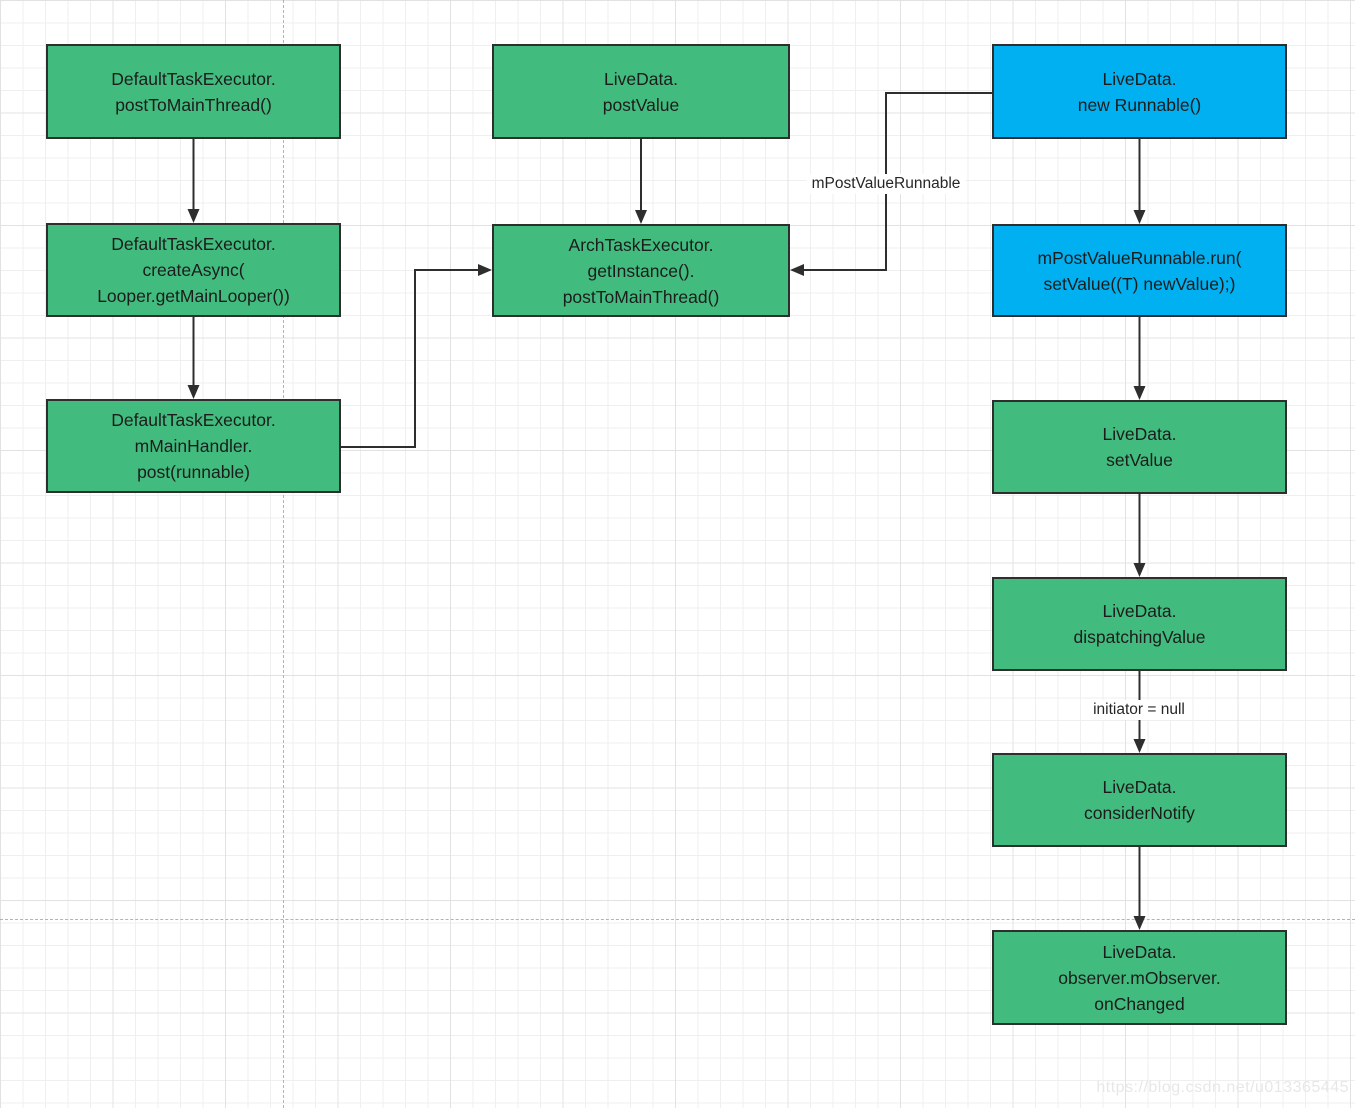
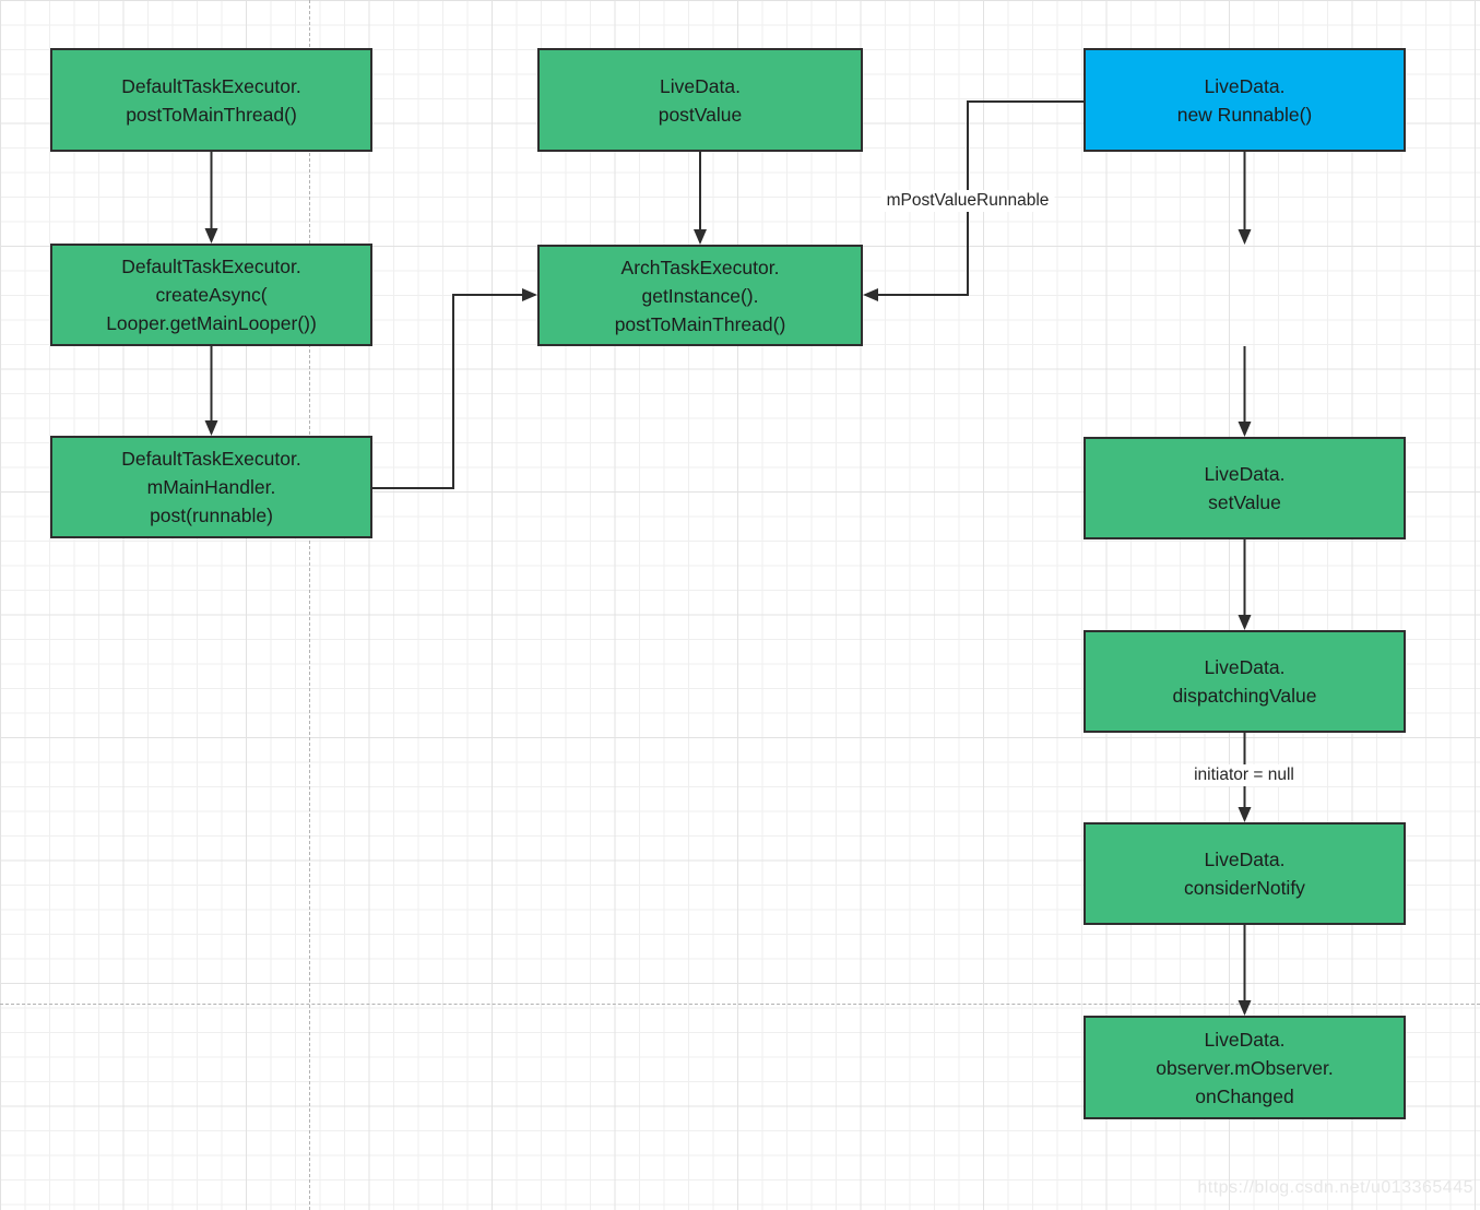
  DefaultTaskExecutor.
  postToMainThread()
  DefaultTaskExecutor.
  createAsync(
  Looper.getMainLooper())
  DefaultTaskExecutor.
  mMainHandler.
  post(runnable)
  LiveData.
  postValue
  ArchTaskExecutor.
  getInstance().
  postToMainThread()
  LiveData.
  new Runnable()
- mPostValueRunnable.run(
- setValue((T) newValue);)
  LiveData.
  setValue
  LiveData.
  dispatchingValue
  LiveData.
  considerNotify
  LiveData.
  observer.mObserver.
  onChanged
  mPostValueRunnable
  initiator = null
  https://blog.csdn.net/u013365445
